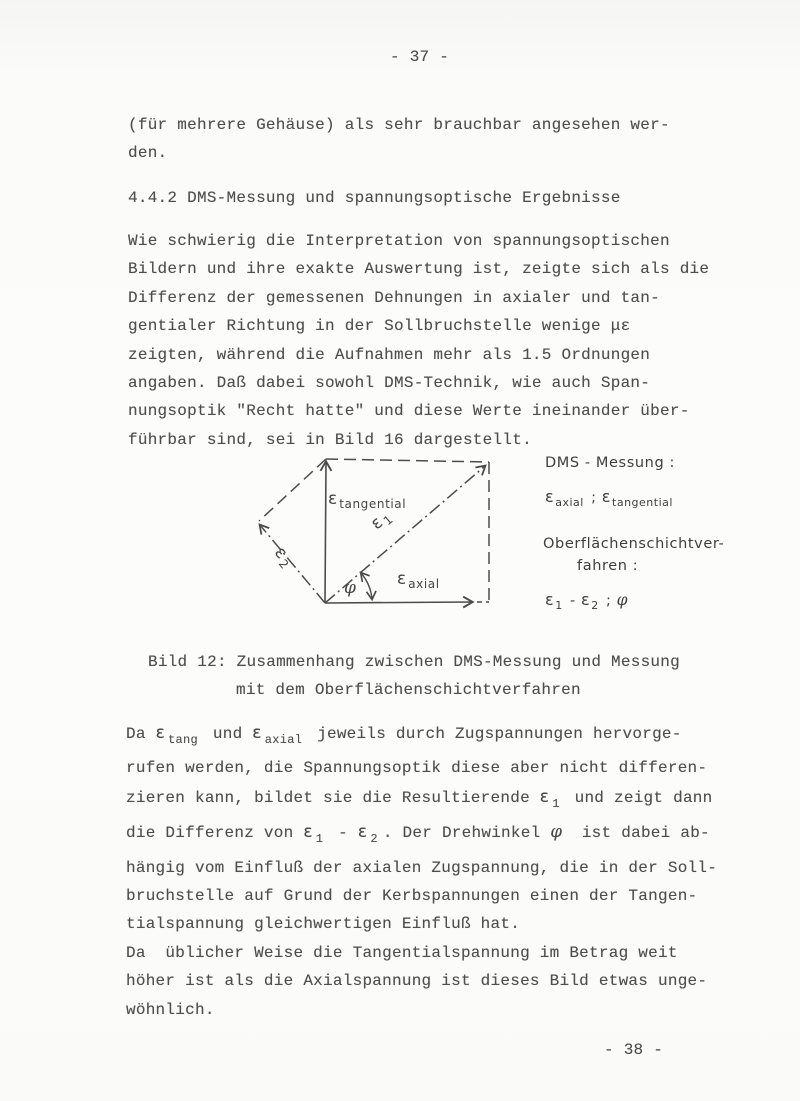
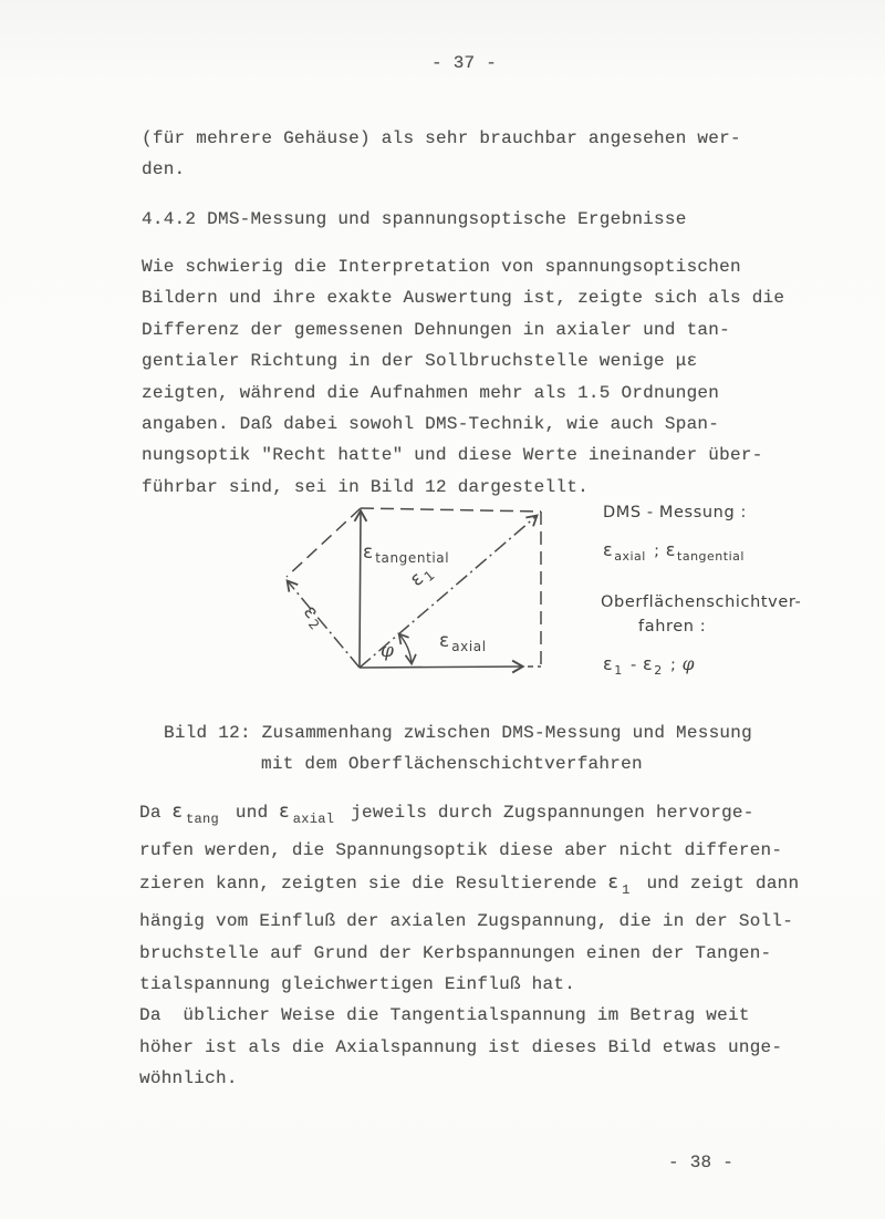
  - 37 -
  (für mehrere Gehäuse) als sehr brauchbar angesehen wer-
  den.
  4.4.2 DMS-Messung und spannungsoptische Ergebnisse
  Wie schwierig die Interpretation von spannungsoptischen
  Bildern und ihre exakte Auswertung ist, zeigte sich als die
  Differenz der gemessenen Dehnungen in axialer und tan-
  gentialer Richtung in der Sollbruchstelle wenige με
  zeigten, während die Aufnahmen mehr als 1.5 Ordnungen
  angaben. Daß dabei sowohl DMS-Technik, wie auch Span-
  nungsoptik "Recht hatte" und diese Werte ineinander über-
- führbar sind, sei in Bild 16 dargestellt.
+ führbar sind, sei in Bild 12 dargestellt.
  ε tangential
  ε axial
  φ
  DMS - Messung :
  εaxial ; εtangential
  Oberflächenschichtver-
  fahren :
  ε1 - ε2 ; φ
  Bild 12: Zusammenhang zwischen DMS-Messung und Messung
  mit dem Oberflächenschichtverfahren
  Da ε tang und ε axial jeweils durch Zugspannungen hervorge-
  rufen werden, die Spannungsoptik diese aber nicht differen-
- zieren kann, bildet sie die Resultierende ε 1 und zeigt dann
+ zieren kann, zeigten sie die Resultierende ε 1 und zeigt dann
- die Differenz von ε 1 - ε 2 . Der Drehwinkel φ ist dabei ab-
  hängig vom Einfluß der axialen Zugspannung, die in der Soll-
  bruchstelle auf Grund der Kerbspannungen einen der Tangen-
  tialspannung gleichwertigen Einfluß hat.
  Da üblicher Weise die Tangentialspannung im Betrag weit
  höher ist als die Axialspannung ist dieses Bild etwas unge-
  wöhnlich.
  - 38 -
